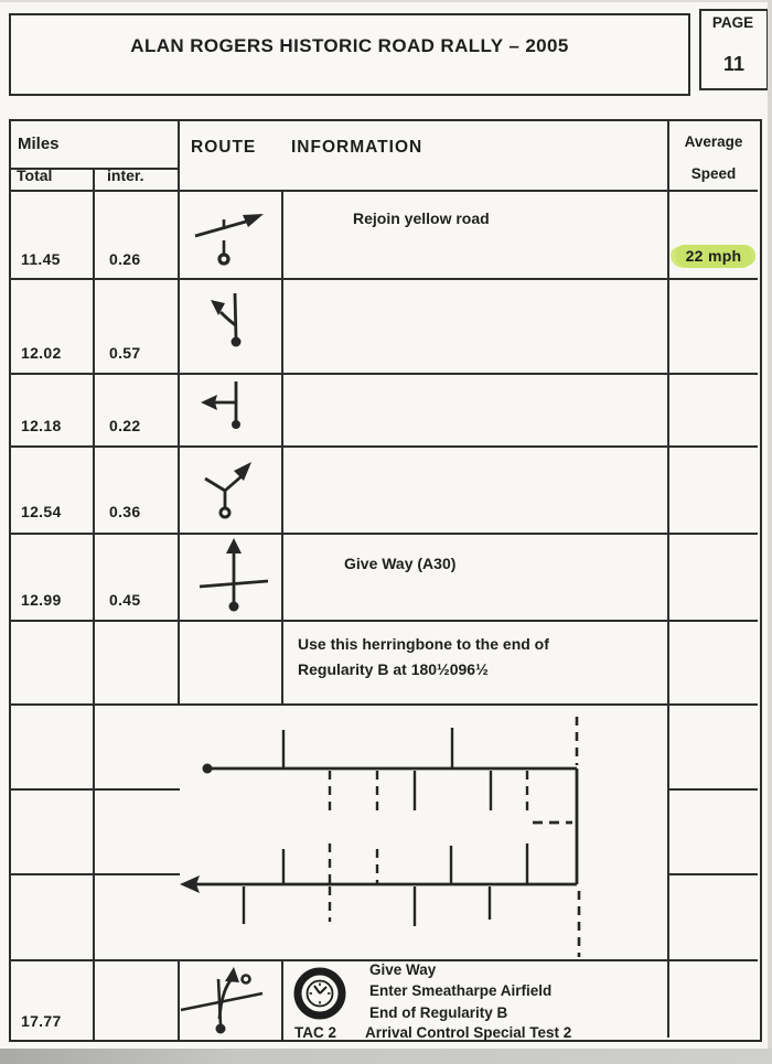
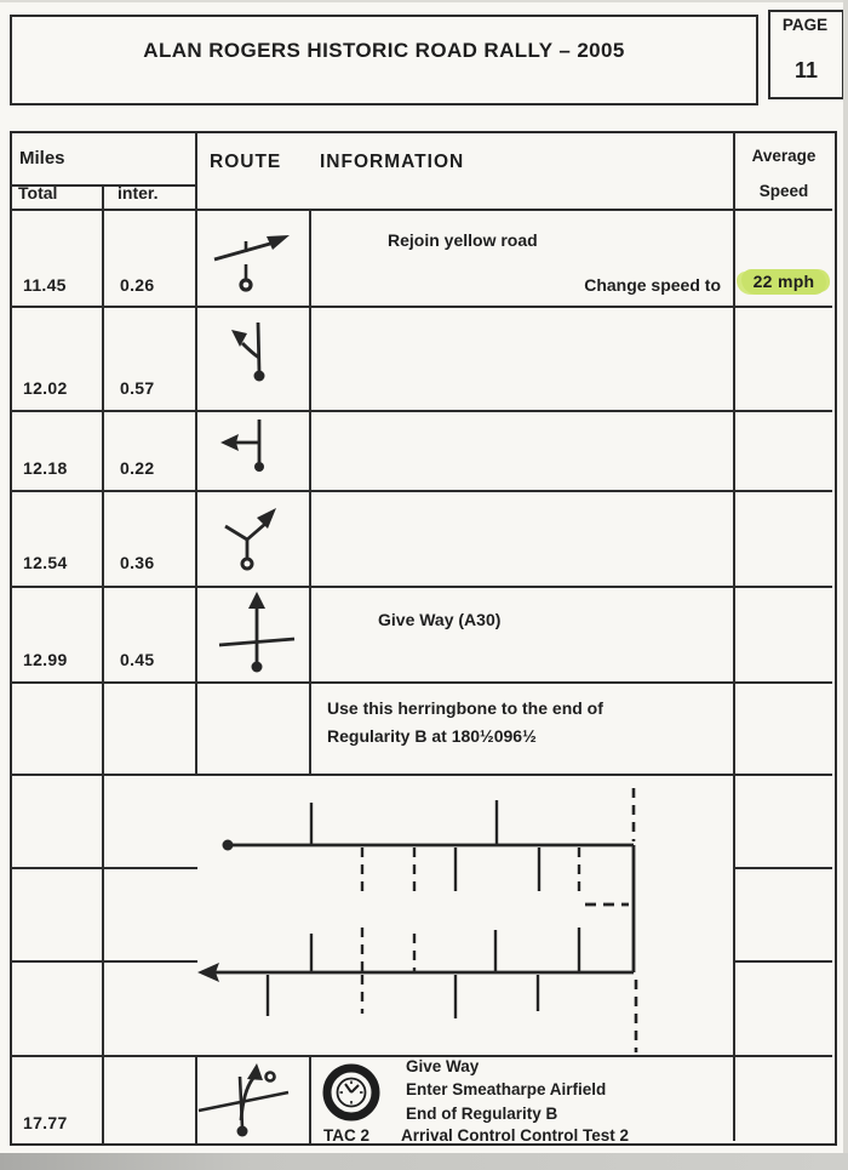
  ALAN ROGERS HISTORIC ROAD RALLY – 2005
  PAGE
  11
  Miles
  Total
  inter.
  ROUTE
  INFORMATION
  Average
  Speed
  11.45
  0.26
  Rejoin yellow road
+ Change speed to
  22 mph
  12.02
  0.57
  12.18
  0.22
  12.54
  0.36
  12.99
  0.45
  Give Way (A30)
  Use this herringbone to the end of
  Regularity B at 180½096½
  17.77
  Give Way
  Enter Smeatharpe Airfield
  End of Regularity B
  TAC 2
- Arrival Control Special Test 2
+ Arrival Control Control Test 2
